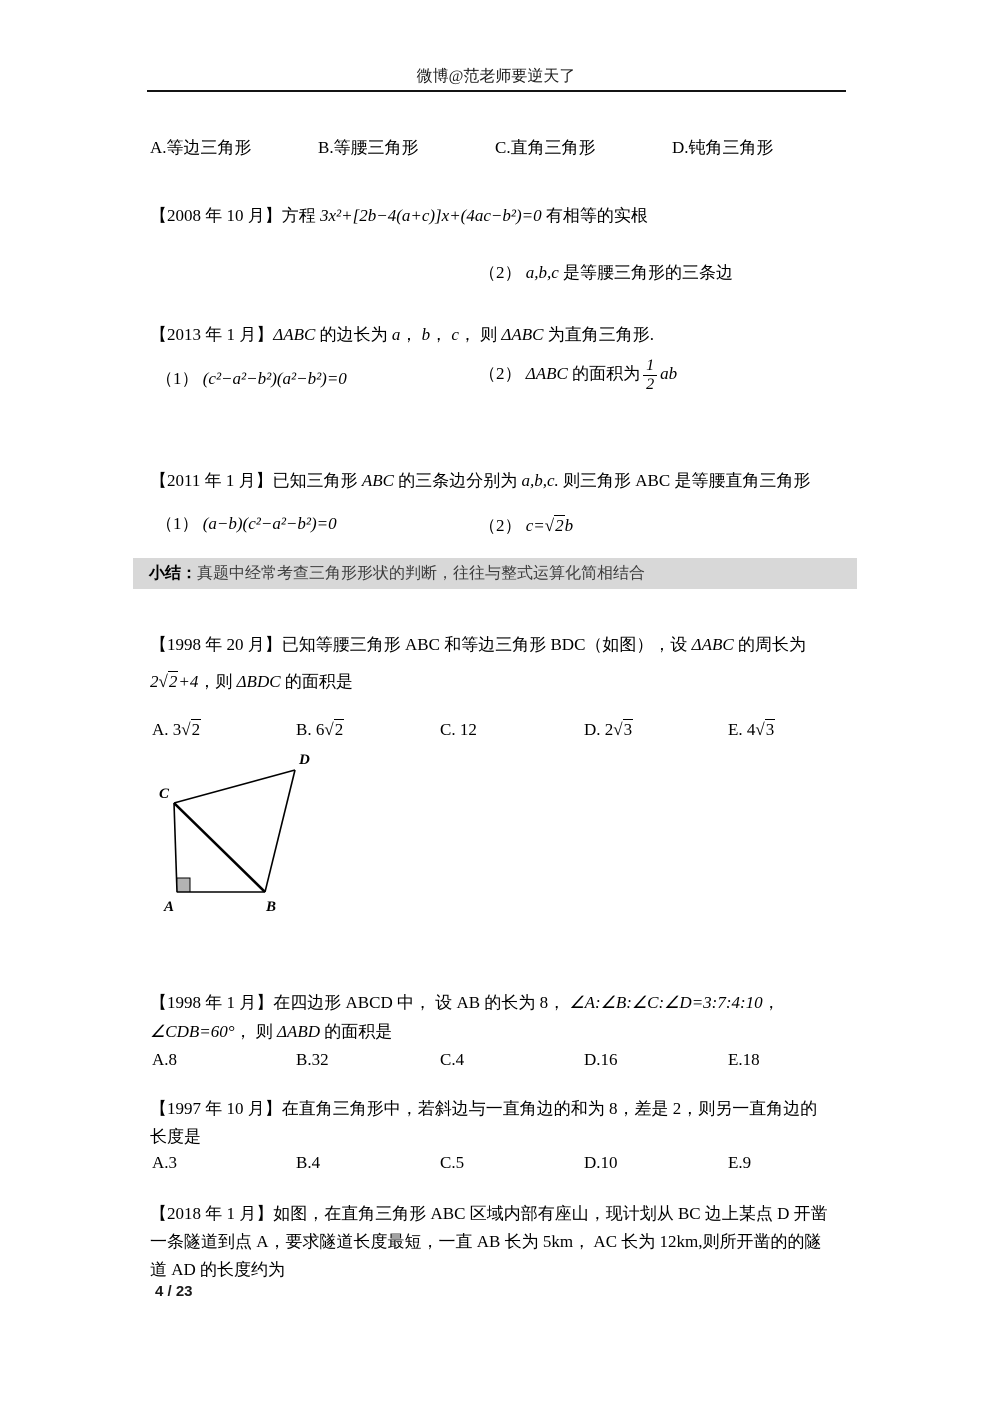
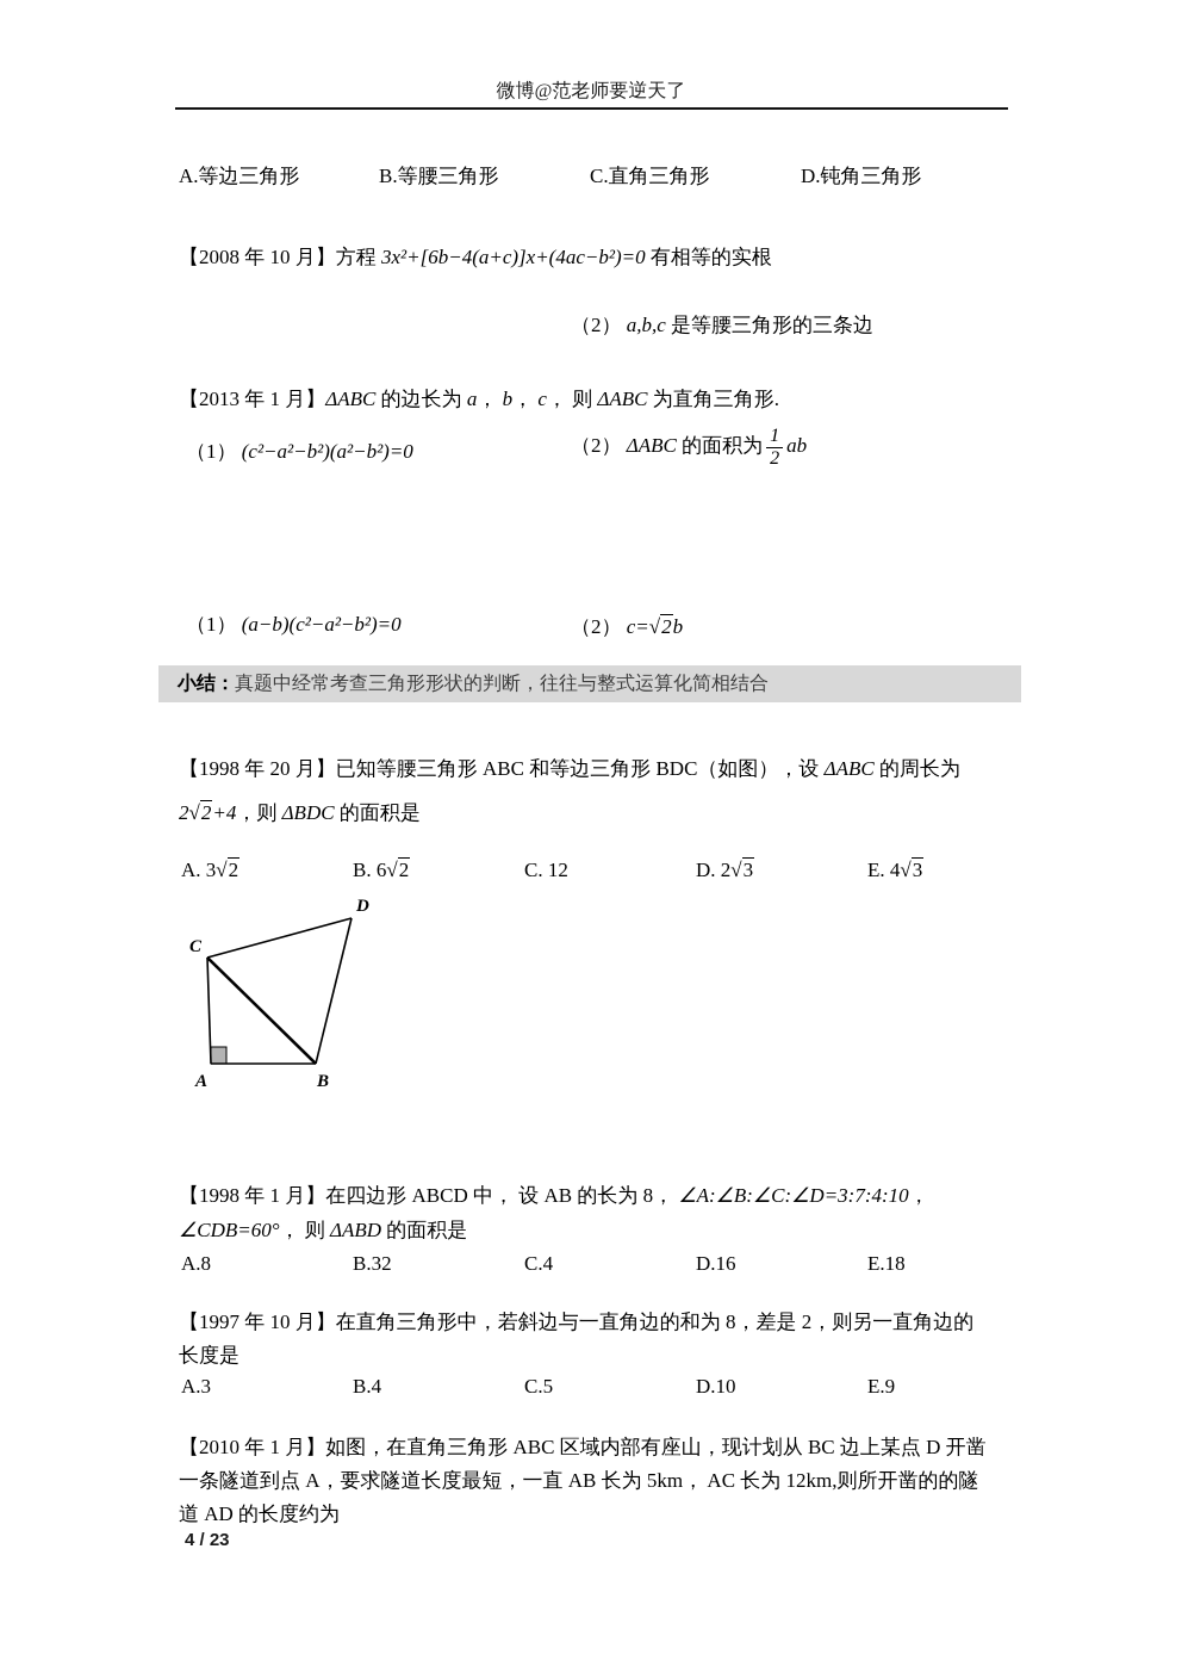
  微博@范老师要逆天了
  A.等边三角形
  B.等腰三角形
  C.直角三角形
  D.钝角三角形
- 【2008 年 10 月】方程 3x²+[2b−4(a+c)]x+(4ac−b²)=0 有相等的实根
+ 【2008 年 10 月】方程 3x²+[6b−4(a+c)]x+(4ac−b²)=0 有相等的实根
  （2） a,b,c 是等腰三角形的三条边
  【2013 年 1 月】ΔABC 的边长为 a， b， c， 则 ΔABC 为直角三角形.
  （1） (c²−a²−b²)(a²−b²)=0
  （2） ΔABC 的面积为
  1
  2
  ab
- 【2011 年 1 月】已知三角形 ABC 的三条边分别为 a,b,c. 则三角形 ABC 是等腰直角三角形
  （1） (a−b)(c²−a²−b²)=0
  （2） c=√2b
  小结：真题中经常考查三角形形状的判断，往往与整式运算化简相结合
  【1998 年 20 月】已知等腰三角形 ABC 和等边三角形 BDC（如图），设 ΔABC 的周长为
  2√2+4，则 ΔBDC 的面积是
  A. 3√2
  B. 6√2
  C. 12
  D. 2√3
  E. 4√3
  C
  D
  A
  B
  【1998 年 1 月】在四边形 ABCD 中， 设 AB 的长为 8， ∠A:∠B:∠C:∠D=3:7:4:10，
  ∠CDB=60°， 则 ΔABD 的面积是
  A.8
  B.32
  C.4
  D.16
  E.18
  【1997 年 10 月】在直角三角形中，若斜边与一直角边的和为 8，差是 2，则另一直角边的
  长度是
  A.3
  B.4
  C.5
  D.10
  E.9
- 【2018 年 1 月】如图，在直角三角形 ABC 区域内部有座山，现计划从 BC 边上某点 D 开凿
+ 【2010 年 1 月】如图，在直角三角形 ABC 区域内部有座山，现计划从 BC 边上某点 D 开凿
  一条隧道到点 A，要求隧道长度最短，一直 AB 长为 5km， AC 长为 12km,则所开凿的的隧
  道 AD 的长度约为
  4 / 23
